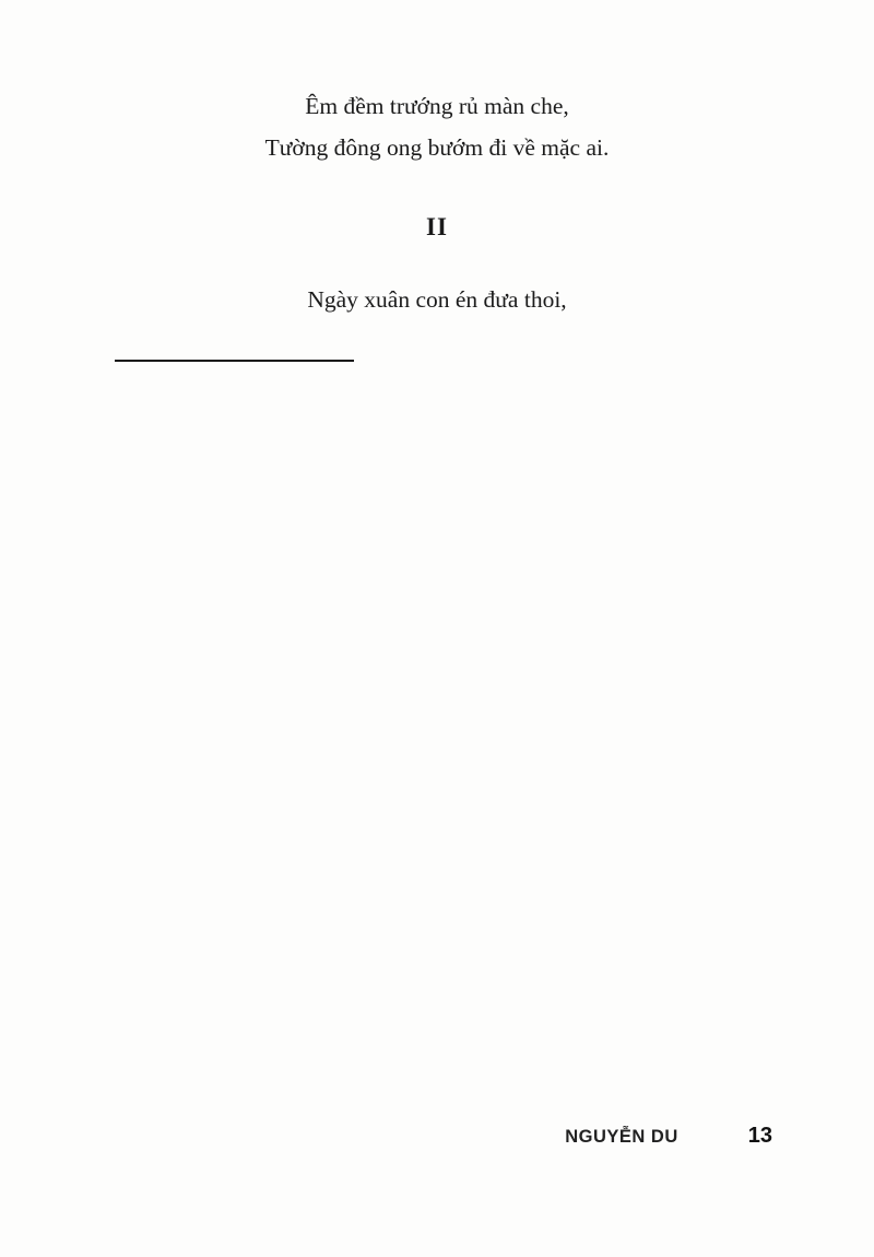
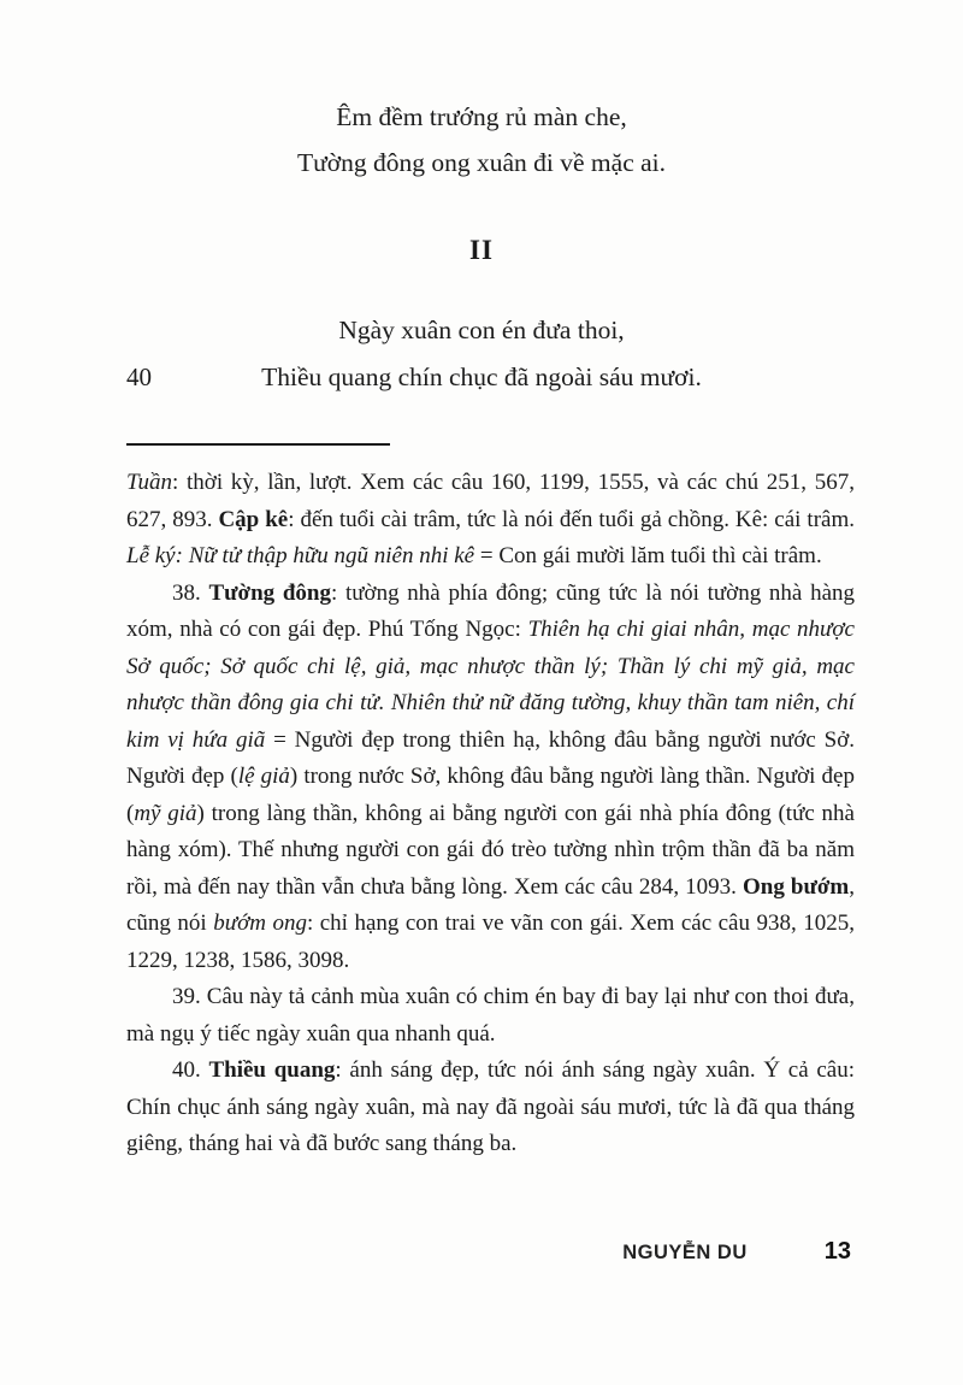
  Êm đềm trướng rủ màn che,
- Tường đông ong bướm đi về mặc ai.
+ Tường đông ong xuân đi về mặc ai.
  II
  Ngày xuân con én đưa thoi,
+ 40
+ Thiều quang chín chục đã ngoài sáu mươi.
+ Tuần: thời kỳ, lần, lượt. Xem các câu 160, 1199, 1555, và các chú 251, 567, 627, 893. Cập kê: đến tuổi cài trâm, tức là nói đến tuổi gả chồng. Kê: cái trâm. Lễ ký: Nữ tử thập hữu ngũ niên nhi kê = Con gái mười lăm tuổi thì cài trâm.
+ 38. Tường đông: tường nhà phía đông; cũng tức là nói tường nhà hàng xóm, nhà có con gái đẹp. Phú Tống Ngọc: Thiên hạ chi giai nhân, mạc nhược Sở quốc; Sở quốc chi lệ, giả, mạc nhược thần lý; Thần lý chi mỹ giả, mạc nhược thần đông gia chi tử. Nhiên thử nữ đăng tường, khuy thần tam niên, chí kim vị hứa giã = Người đẹp trong thiên hạ, không đâu bằng người nước Sở. Người đẹp (lệ giả) trong nước Sở, không đâu bằng người làng thần. Người đẹp (mỹ giả) trong làng thần, không ai bằng người con gái nhà phía đông (tức nhà hàng xóm). Thế nhưng người con gái đó trèo tường nhìn trộm thần đã ba năm rồi, mà đến nay thần vẫn chưa bằng lòng. Xem các câu 284, 1093. Ong bướm, cũng nói bướm ong: chỉ hạng con trai ve vãn con gái. Xem các câu 938, 1025, 1229, 1238, 1586, 3098.
+ 39. Câu này tả cảnh mùa xuân có chim én bay đi bay lại như con thoi đưa, mà ngụ ý tiếc ngày xuân qua nhanh quá.
+ 40. Thiều quang: ánh sáng đẹp, tức nói ánh sáng ngày xuân. Ý cả câu: Chín chục ánh sáng ngày xuân, mà nay đã ngoài sáu mươi, tức là đã qua tháng giêng, tháng hai và đã bước sang tháng ba.
  NGUYỄN DU
  13
